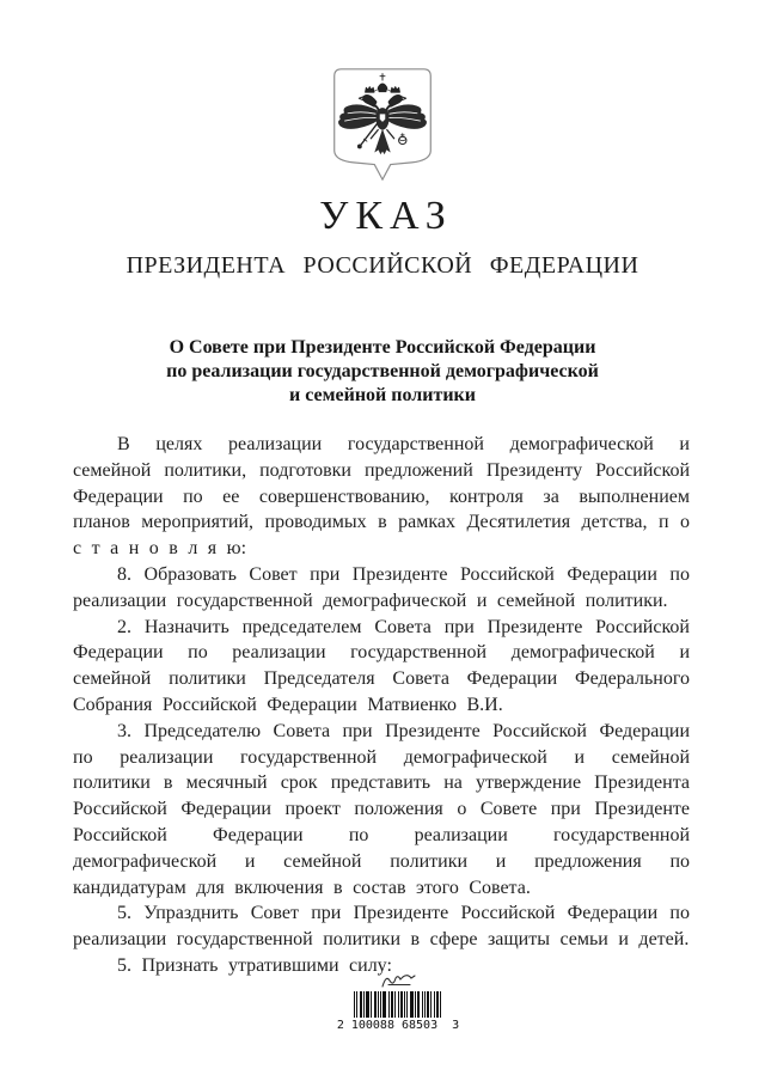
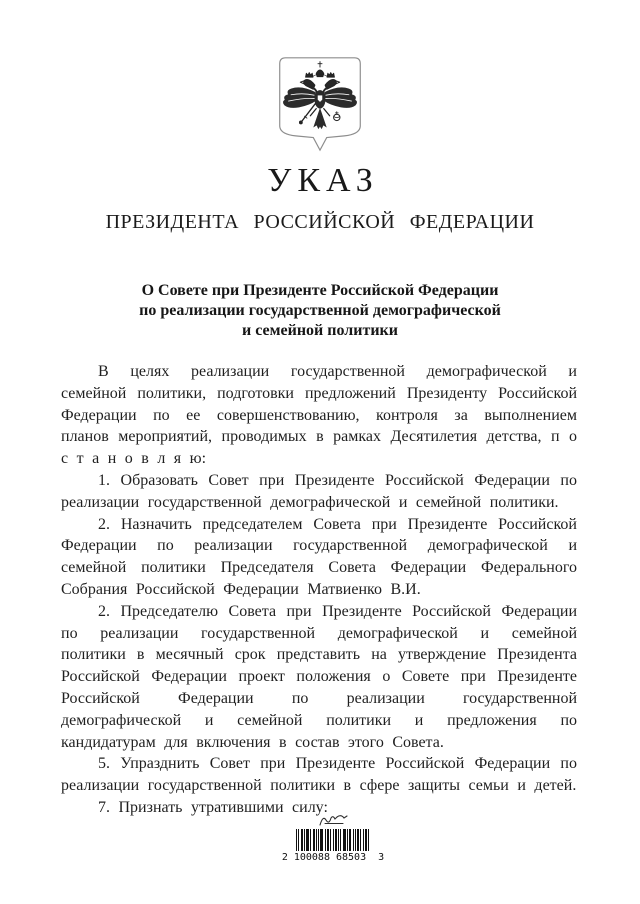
  УКАЗ
  ПРЕЗИДЕНТА РОССИЙСКОЙ ФЕДЕРАЦИИ
  О Совете при Президенте Российской Федерации
  по реализации государственной демографической
  и семейной политики
  В целях реализации государственной демографической и семейной политики, подготовки предложений Президенту Российской Федерации по ее совершенствованию, контроля за выполнением планов мероприятий, проводимых в рамках Десятилетия детства, п о с т а н о в л я ю:
- 8. Образовать Совет при Президенте Российской Федерации по реализации государственной демографической и семейной политики.
+ 1. Образовать Совет при Президенте Российской Федерации по реализации государственной демографической и семейной политики.
  2. Назначить председателем Совета при Президенте Российской Федерации по реализации государственной демографической и семейной политики Председателя Совета Федерации Федерального Собрания Российской Федерации Матвиенко В.И.
- 3. Председателю Совета при Президенте Российской Федерации по реализации государственной демографической и семейной политики в месячный срок представить на утверждение Президента Российской Федерации проект положения о Совете при Президенте Российской Федерации по реализации государственной демографической и семейной политики и предложения по кандидатурам для включения в состав этого Совета.
+ 2. Председателю Совета при Президенте Российской Федерации по реализации государственной демографической и семейной политики в месячный срок представить на утверждение Президента Российской Федерации проект положения о Совете при Президенте Российской Федерации по реализации государственной демографической и семейной политики и предложения по кандидатурам для включения в состав этого Совета.
  5. Упразднить Совет при Президенте Российской Федерации по реализации государственной политики в сфере защиты семьи и детей.
- 5. Признать утратившими силу:
+ 7. Признать утратившими силу:
  2 100088 68503 3
